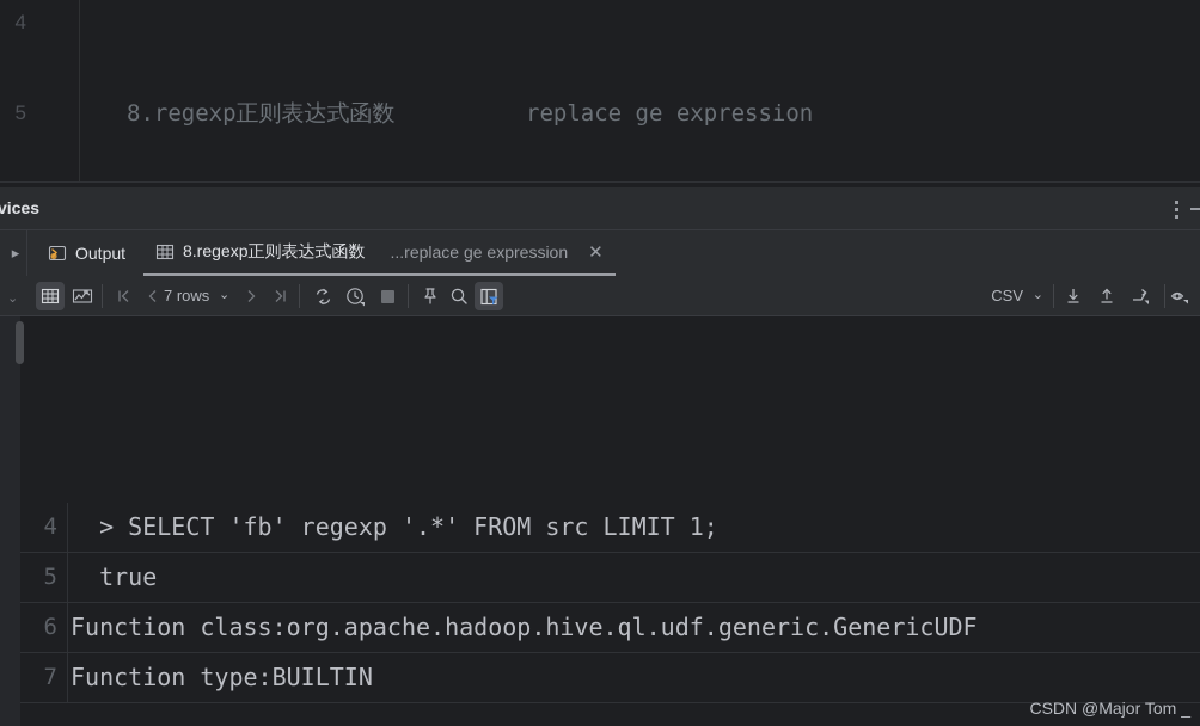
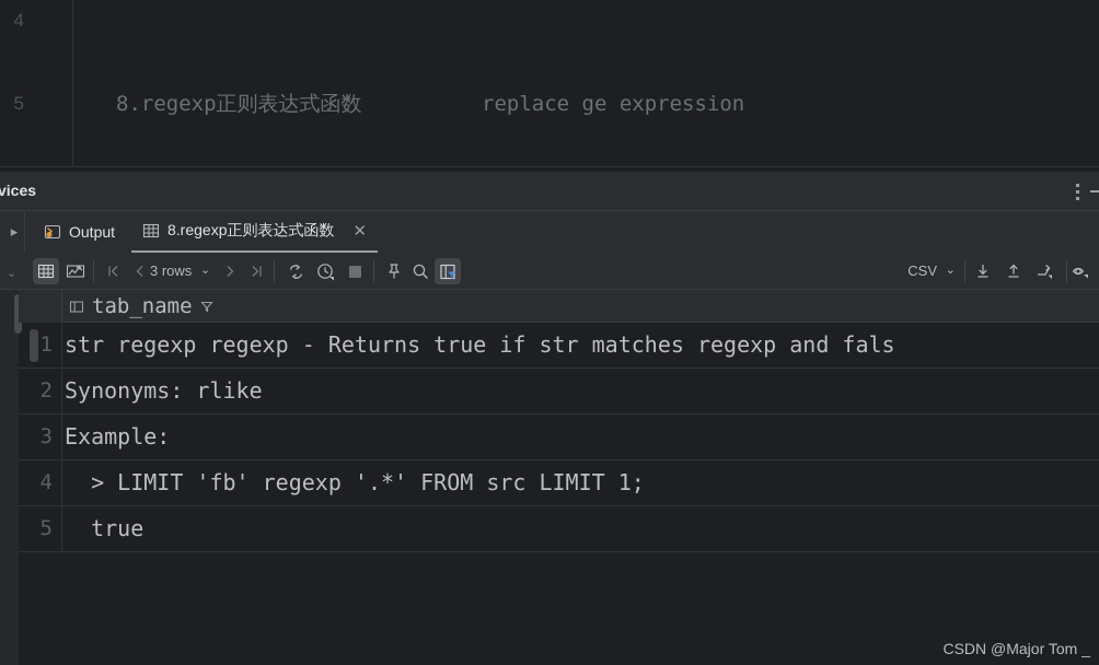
  4
  5
  8.regexp正则表达式函数
  replace ge expression
  vices
  ▸
  Output
  8.regexp正则表达式函数
- ...replace ge expression
  ✕
  ⌄
- 7 rows
+ 3 rows
  ⌄
  CSV
  ⌄
+ tab_name
+ 1
+ str regexp regexp - Returns true if str matches regexp and fals
+ 2
+ Synonyms: rlike
+ 3
+ Example:
  4
- > SELECT 'fb' regexp '.*' FROM src LIMIT 1;
+ > LIMIT 'fb' regexp '.*' FROM src LIMIT 1;
  5
  true
- 6
- Function class:org.apache.hadoop.hive.ql.udf.generic.GenericUDF
- 7
- Function type:BUILTIN
  CSDN @Major Tom _
